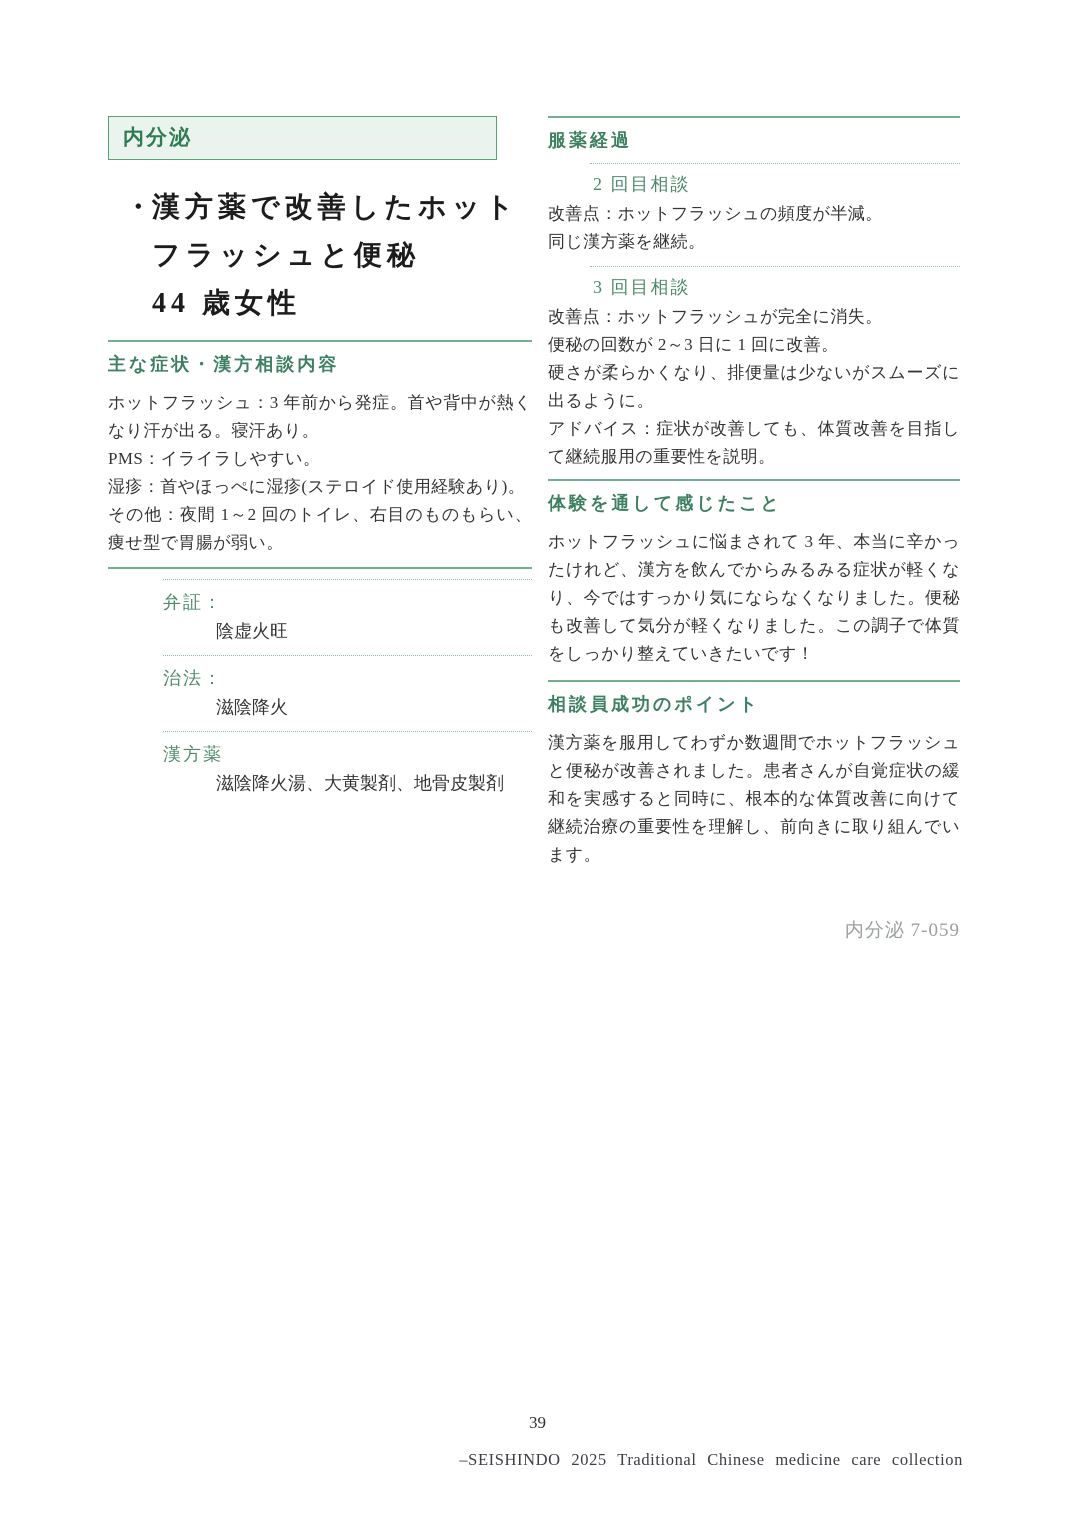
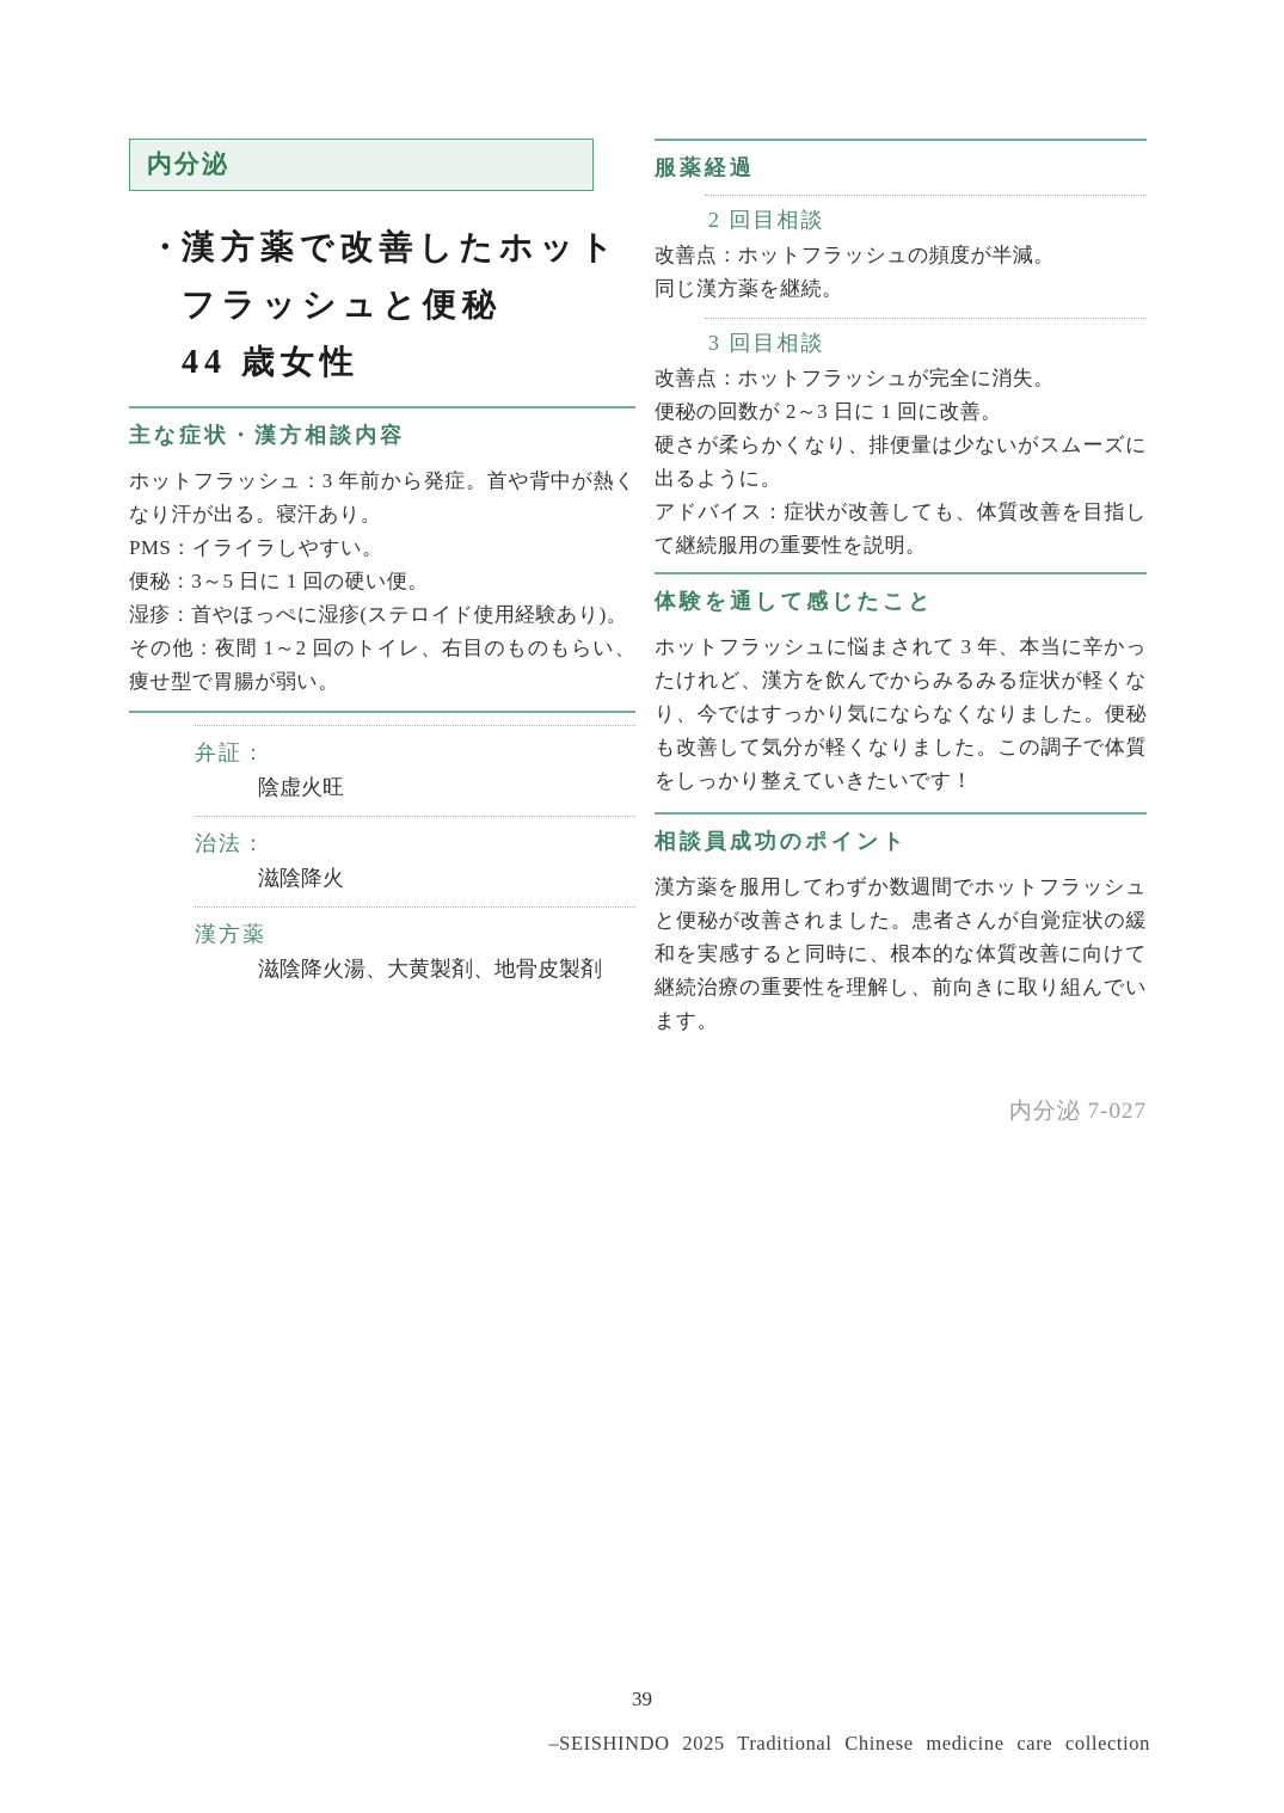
  内分泌
  ・
  漢方薬で改善したホット
  フラッシュと便秘
  44 歳女性
  主な症状・漢方相談内容
  ホットフラッシュ：3 年前から発症。首や背中が熱くなり汗が出る。寝汗あり。
  PMS：イライラしやすい。
+ 便秘：3～5 日に 1 回の硬い便。
  湿疹：首やほっぺに湿疹(ステロイド使用経験あり)。
  その他：夜間 1～2 回のトイレ、右目のものもらい、痩せ型で胃腸が弱い。
  弁証：
  陰虚火旺
  治法：
  滋陰降火
  漢方薬
  滋陰降火湯、大黄製剤、地骨皮製剤
  服薬経過
  2 回目相談
  改善点：ホットフラッシュの頻度が半減。
  同じ漢方薬を継続。
  3 回目相談
  改善点：ホットフラッシュが完全に消失。
  便秘の回数が 2～3 日に 1 回に改善。
  硬さが柔らかくなり、排便量は少ないがスムーズに出るように。
  アドバイス：症状が改善しても、体質改善を目指して継続服用の重要性を説明。
  体験を通して感じたこと
  ホットフラッシュに悩まされて 3 年、本当に辛かったけれど、漢方を飲んでからみるみる症状が軽くなり、今ではすっかり気にならなくなりました。便秘も改善して気分が軽くなりました。この調子で体質をしっかり整えていきたいです！
  相談員成功のポイント
  漢方薬を服用してわずか数週間でホットフラッシュと便秘が改善されました。患者さんが自覚症状の緩和を実感すると同時に、根本的な体質改善に向けて継続治療の重要性を理解し、前向きに取り組んでいます。
- 内分泌 7-059
+ 内分泌 7-027
  39
  –SEISHINDO 2025 Traditional Chinese medicine care collection
